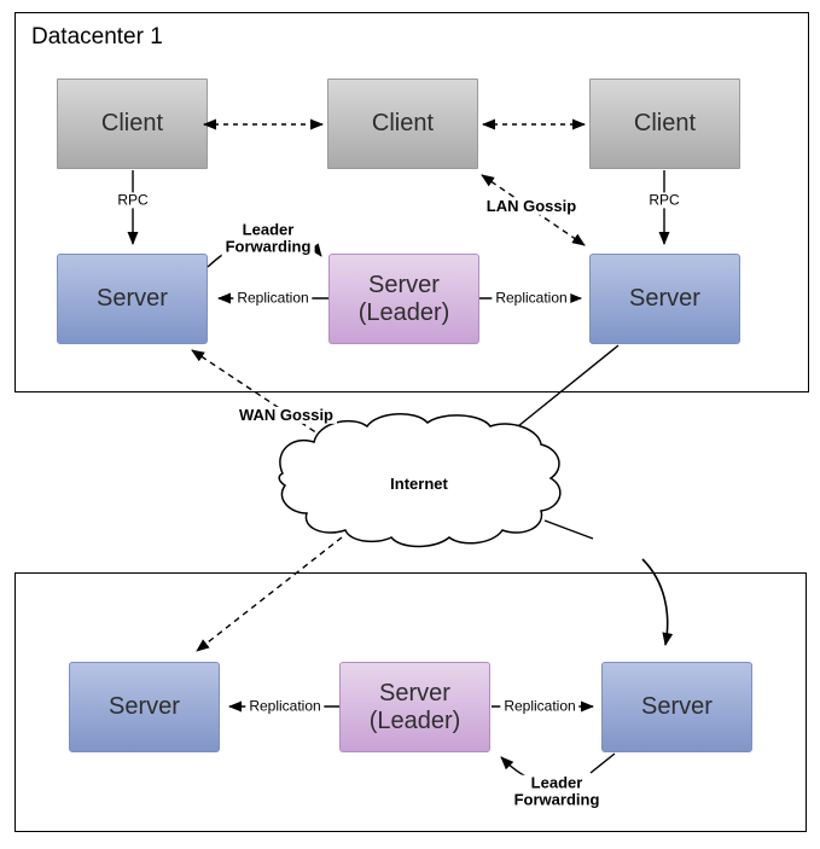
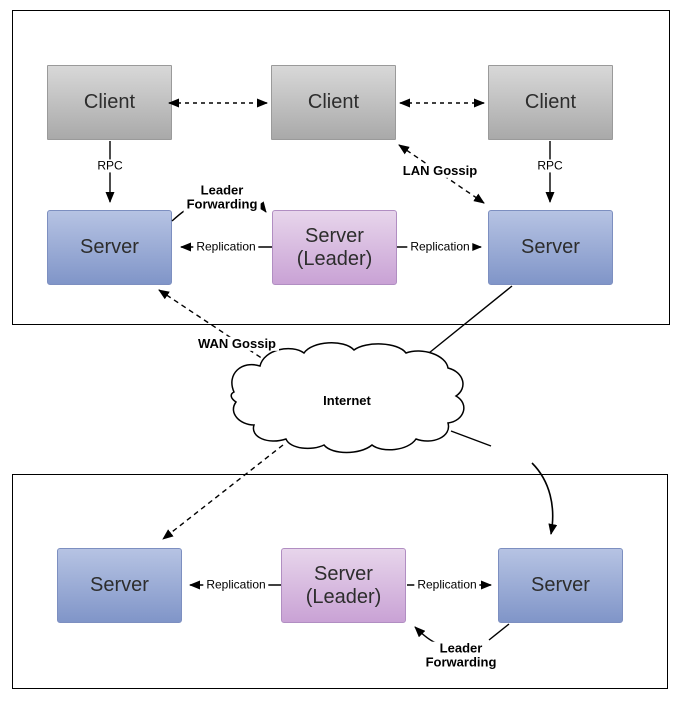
- Datacenter 1
  Client
  Client
  Client
  Server
  Server
  (Leader)
  Server
  Server
  Server
  (Leader)
  Server
  RPC
  RPC
  LAN Gossip
  Leader
  Forwarding
  Replication
  Replication
  WAN Gossip
  Internet
  Replication
  Replication
  Leader
  Forwarding
